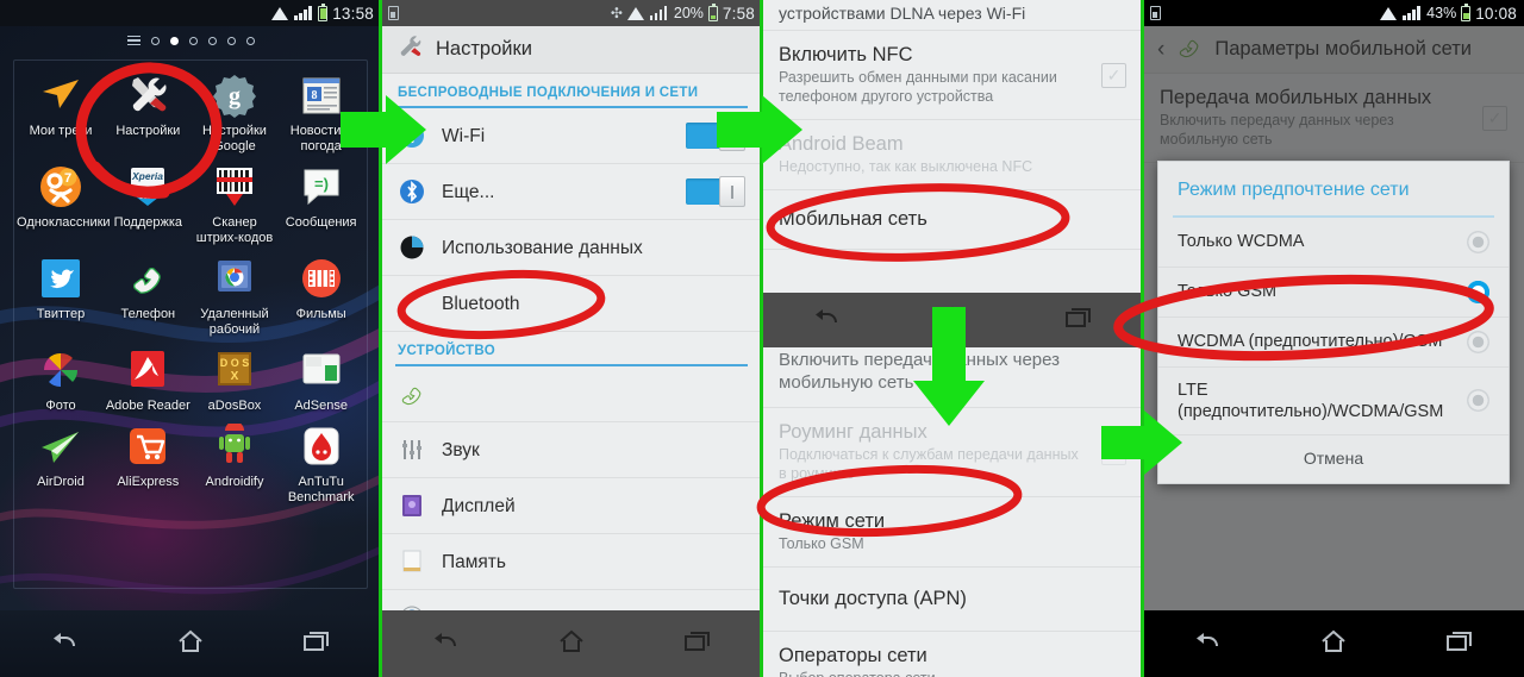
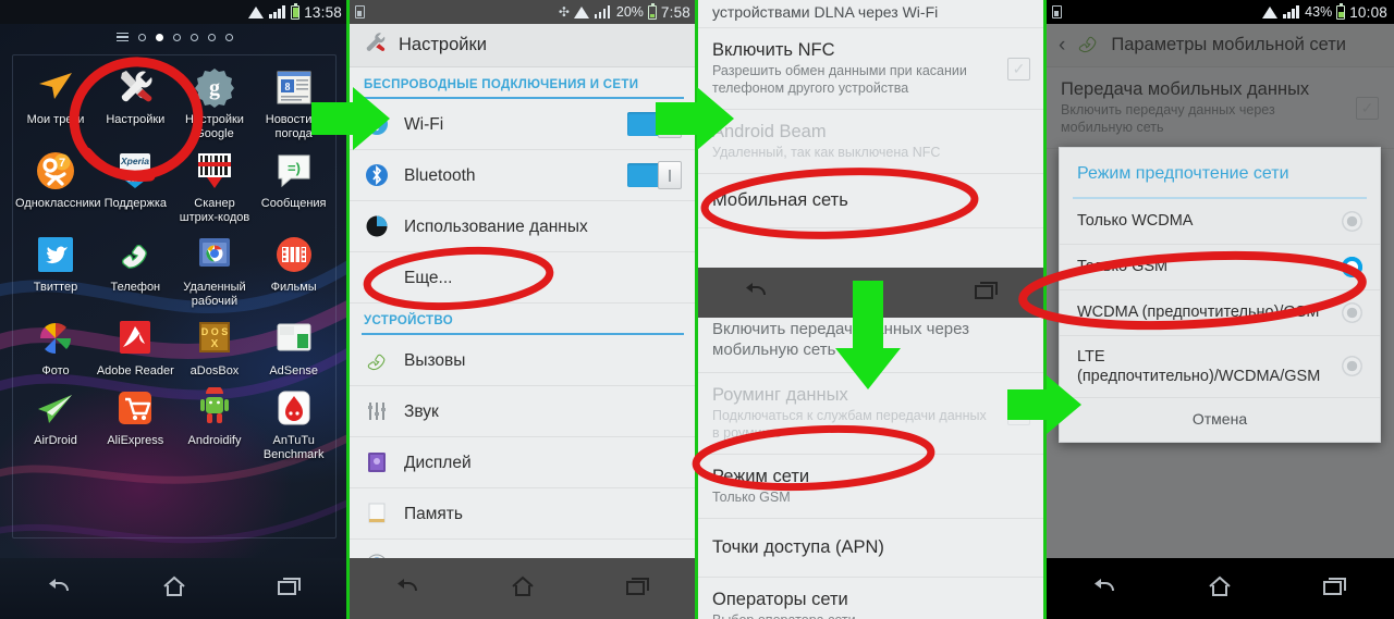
  13:58
  Мои треи
  Настройки
  g
  Нстройки oogle
  8
  Новости погода
  7
  Одноклассник
  Xperia
  Поддержка
  Сканер штрих-кодов
  =)
  Сообщения
  Твиттер
  Телефон
  Удаленный рабочий
  Фильмы
  Фото
  Adobe Reader
  D O S
  X
  aDosBox
  AdSense
  AirDroid
  AliExpress
  Androidify
  AnTuTu Benchmark
  ✣
  20%
  7:58
  Настройки
  БЕСПРОВОДНЫЕ ПОДКЛЮЧЕНИЯ И СЕТИ
  Wi-Fi
- Еще...
+ Bluetooth
  Использование данных
- Bluetooth
+ Еще...
  УСТРОЙСТВО
+ Вызовы
  Звук
  Дисплей
  Память
  устройствами DLNA через Wi-Fi
  Включить NFC
  Разрешить обмен данными при касании телефоном другого устройства
  ✓
  ndroid Beam
- Недоступно, так как выключена NFC
+ Удаленный, так как выключена NFC
  Мобильная сеть
  Включить передачнных через
  мобильную сеть
  Роуминг данных
  Подключаться к службам передачи данных в роум
  ежим сети
  Только GSM
  Точки доступа (APN)
  Операторы сети
  43%
  10:08
  ‹
  Параметры мобильной сети
  Передача мобильных данных
  Включить передачу данных через мобильную сеть
  Режим предпочтение сети
  Только WCDMA
  WCDMA (предпочтительно
  LTE (предпочтительно)/WCDMA/GSM
  Отмена
